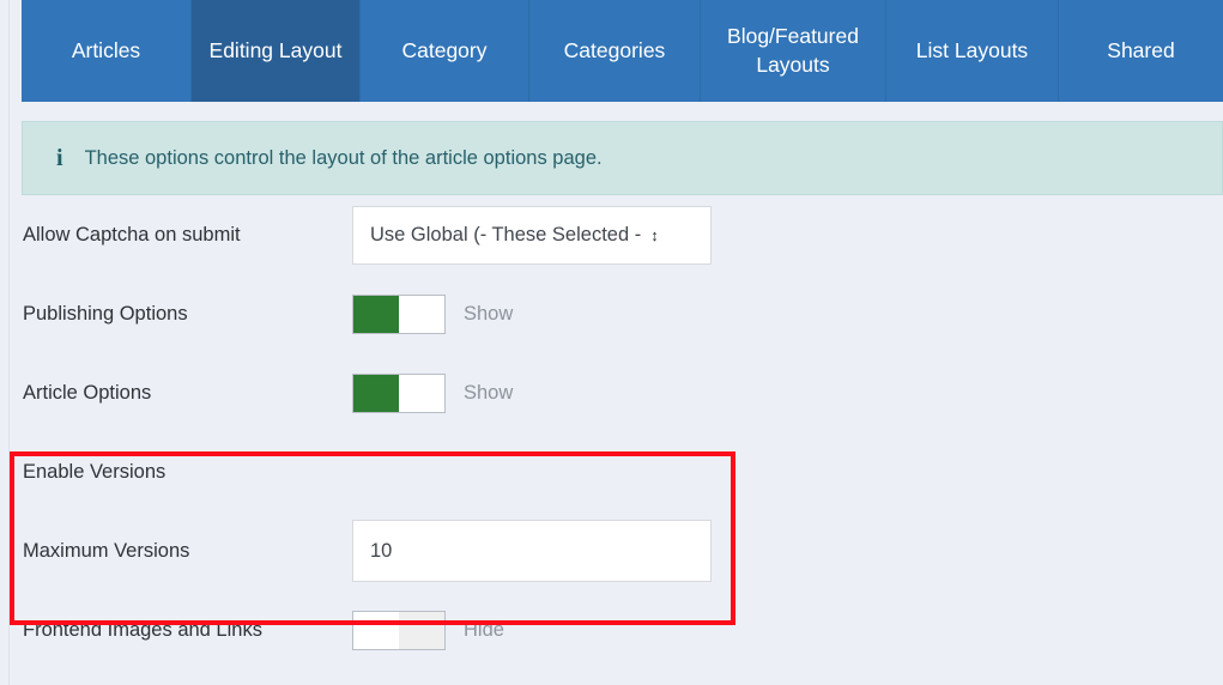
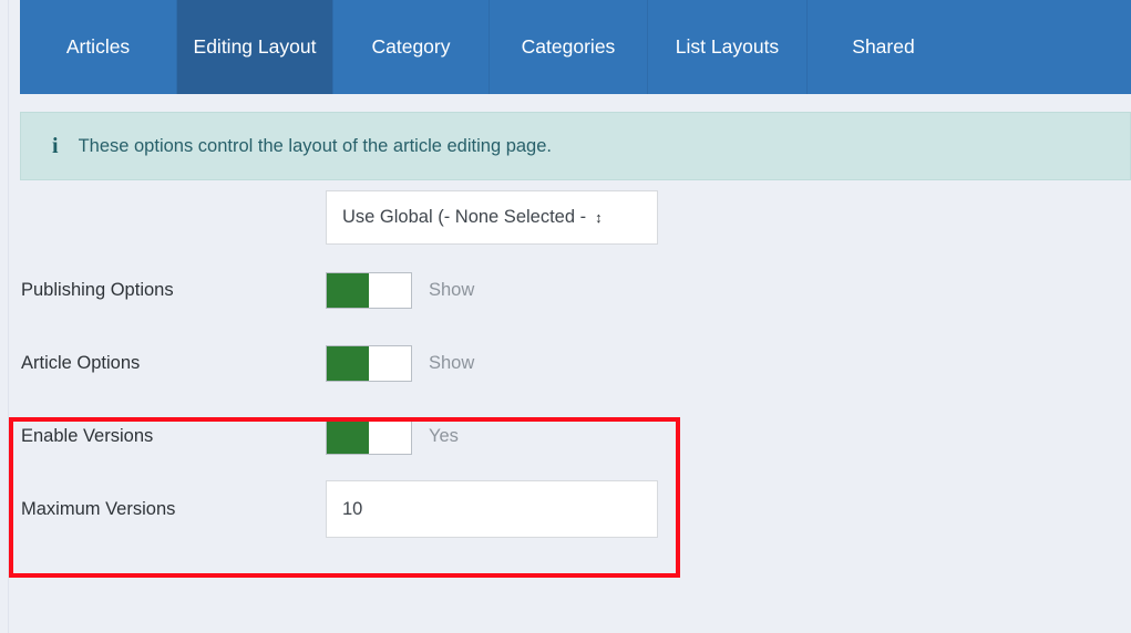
  Articles
  Editing Layout
  Category
  Categories
- Blog/Featured Layouts
  List Layouts
  Shared
  i
- These options control the layout of the article options page.
+ These options control the layout of the article editing page.
- Allow Captcha on submit
- Use Global (- These Selected -
+ Use Global (- None Selected -
  ↕
  Publishing Options
  Show
  Article Options
  Show
  Enable Versions
+ Yes
  Maximum Versions
  10
- Frontend Images and Links
- Hide
